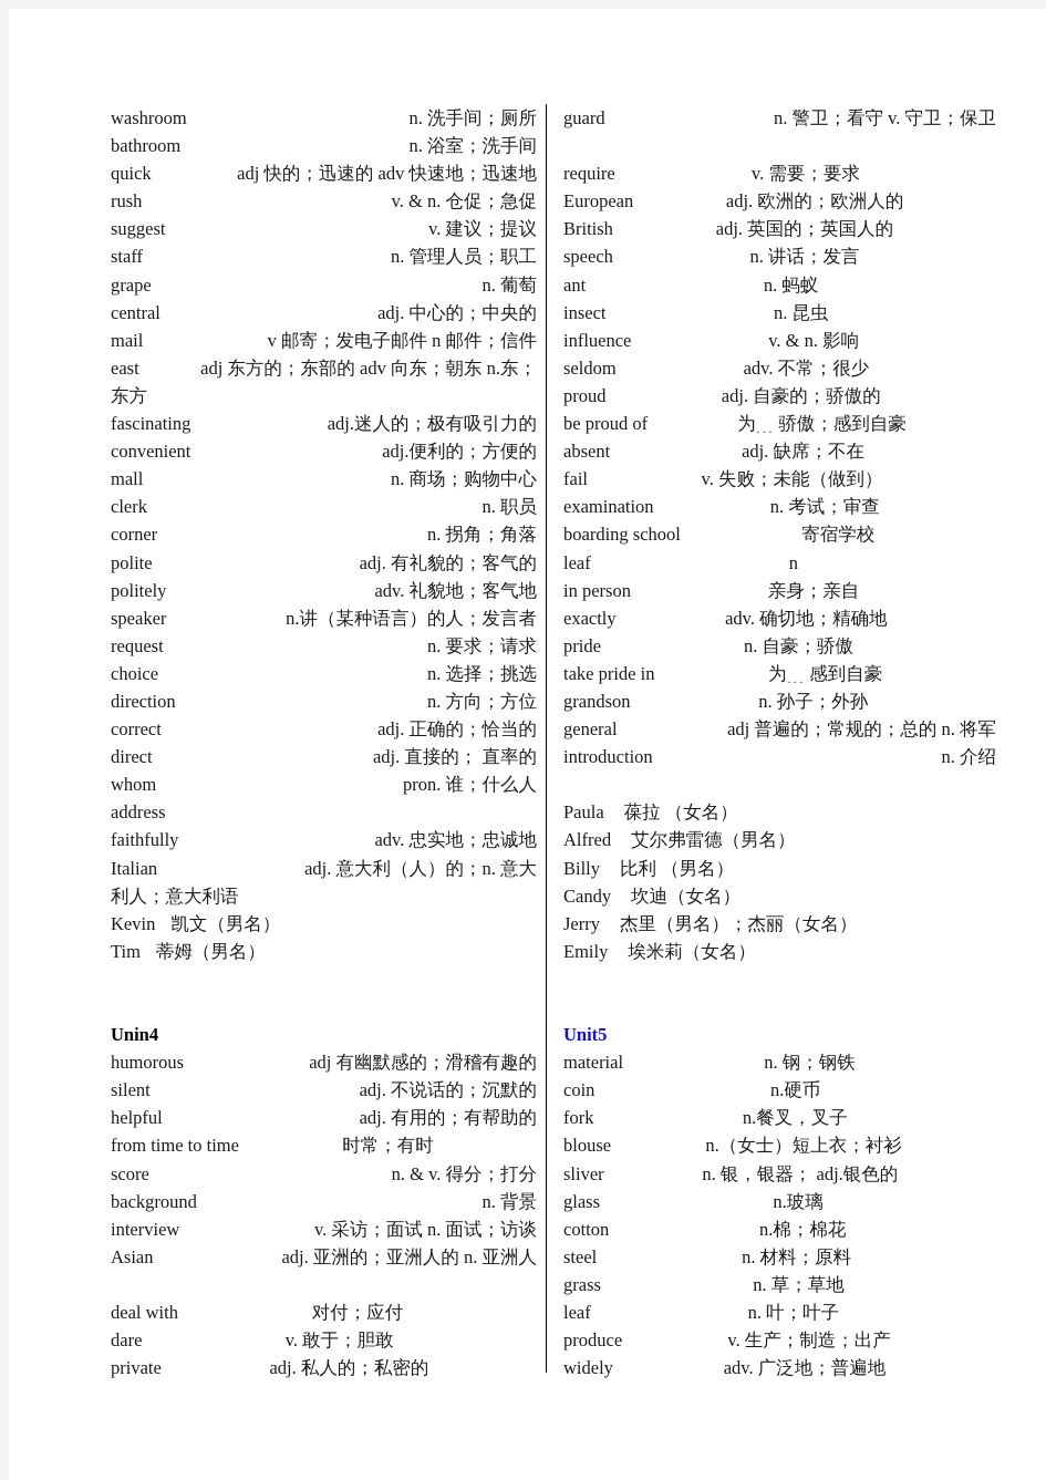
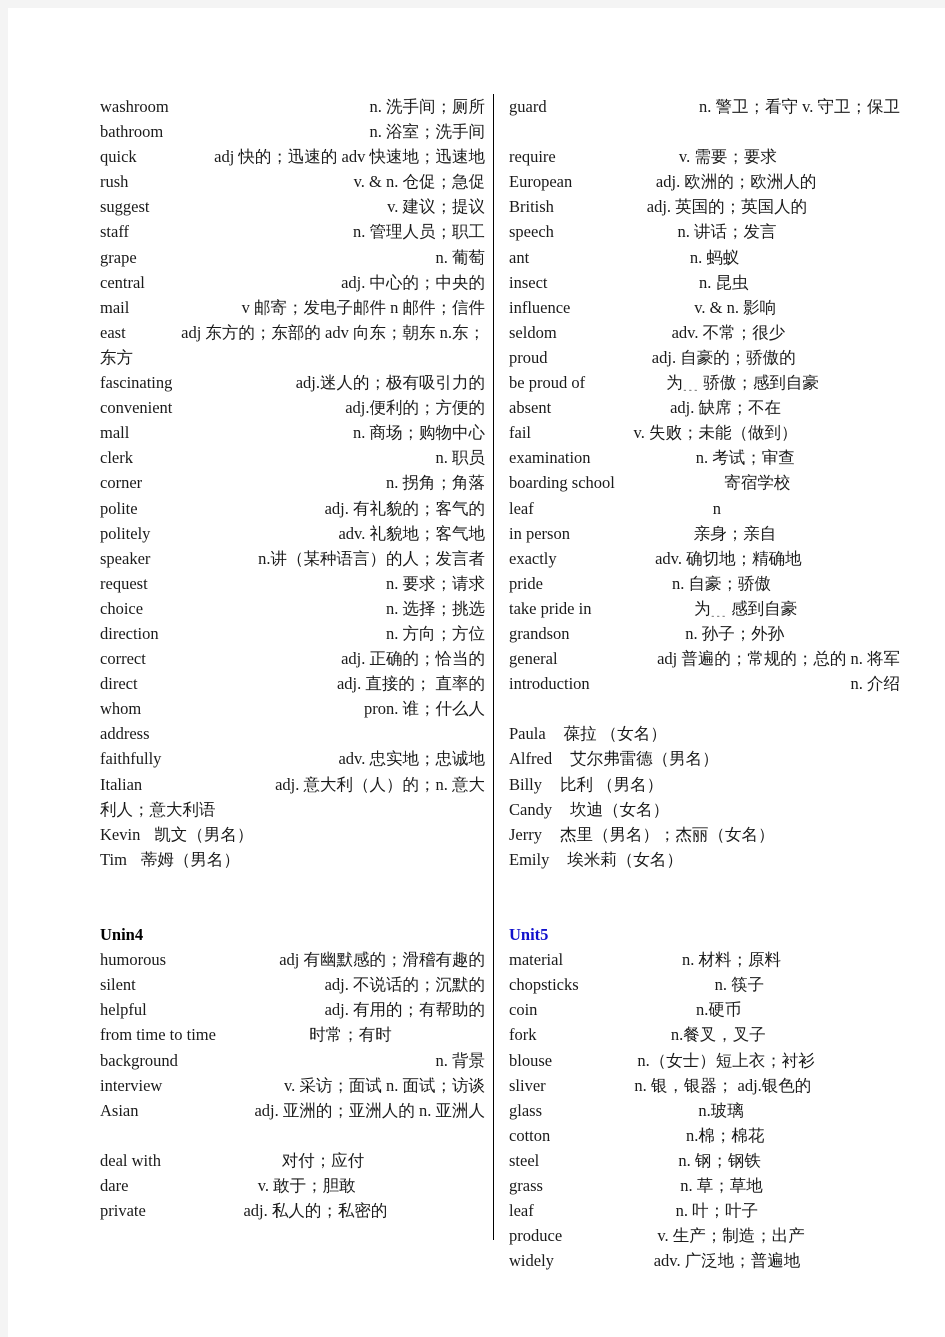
  washroom
  n. 洗手间；厕所
  bathroom
  n. 浴室；洗手间
  quick
  adj 快的；迅速的 adv 快速地；迅速地
  rush
  v. & n. 仓促；急促
  suggest
  v. 建议；提议
  staff
  n. 管理人员；职工
  grape
  n. 葡萄
  central
  adj. 中心的；中央的
  mail
  v 邮寄；发电子邮件 n 邮件；信件
  east
  adj 东方的；东部的 adv 向东；朝东 n.东；
  东方
  fascinating
  adj.迷人的；极有吸引力的
  convenient
  adj.便利的；方便的
  mall
  n. 商场；购物中心
  clerk
  n. 职员
  corner
  n. 拐角；角落
  polite
  adj. 有礼貌的；客气的
  politely
  adv. 礼貌地；客气地
  speaker
  n.讲（某种语言）的人；发言者
  request
  n. 要求；请求
  choice
  n. 选择；挑选
  direction
  n. 方向；方位
  correct
  adj. 正确的；恰当的
  direct
  adj. 直接的； 直率的
  whom
  pron. 谁；什么人
  address
  faithfully
  adv. 忠实地；忠诚地
  Italian
  adj. 意大利（人）的；n. 意大
  利人；意大利语
  Kevin
  凯文（男名）
  Tim
  蒂姆（男名）
  Unin4
  humorous
  adj 有幽默感的；滑稽有趣的
  silent
  adj. 不说话的；沉默的
  helpful
  adj. 有用的；有帮助的
  from time to time
  时常；有时
- score
- n. & v. 得分；打分
  background
  n. 背景
  interview
  v. 采访；面试 n. 面试；访谈
  Asian
  adj. 亚洲的；亚洲人的 n. 亚洲人
  deal with
  对付；应付
  dare
  v. 敢于；胆敢
  private
  adj. 私人的；私密的
  guard
  n. 警卫；看守 v. 守卫；保卫
  require
  v. 需要；要求
  European
  adj. 欧洲的；欧洲人的
  British
  adj. 英国的；英国人的
  speech
  n. 讲话；发言
  ant
  n. 蚂蚁
  insect
  n. 昆虫
  influence
  v. & n. 影响
  seldom
  adv. 不常；很少
  proud
  adj. 自豪的；骄傲的
  be proud of
  为﹍ 骄傲；感到自豪
  absent
  adj. 缺席；不在
  fail
  v. 失败；未能（做到）
  examination
  n. 考试；审查
  boarding school
  寄宿学校
  leaf
  n
  in person
  亲身；亲自
  exactly
  adv. 确切地；精确地
  pride
  n. 自豪；骄傲
  take pride in
  为﹍ 感到自豪
  grandson
  n. 孙子；外孙
  general
  adj 普遍的；常规的；总的 n. 将军
  introduction
  n. 介绍
  Paula
  葆拉 （女名）
  Alfred
  艾尔弗雷德（男名）
  Billy
  比利 （男名）
  Candy
  坎迪（女名）
  Jerry
  杰里（男名）；杰丽（女名）
  Emily
  埃米莉（女名）
  Unit5
  material
- n. 钢；钢铁
+ n. 材料；原料
+ chopsticks
+ n. 筷子
  coin
  n.硬币
  fork
  n.餐叉，叉子
  blouse
  n.（女士）短上衣；衬衫
  sliver
  n. 银，银器； adj.银色的
  glass
  n.玻璃
  cotton
  n.棉；棉花
  steel
- n. 材料；原料
+ n. 钢；钢铁
  grass
  n. 草；草地
  leaf
  n. 叶；叶子
  produce
  v. 生产；制造；出产
  widely
  adv. 广泛地；普遍地
